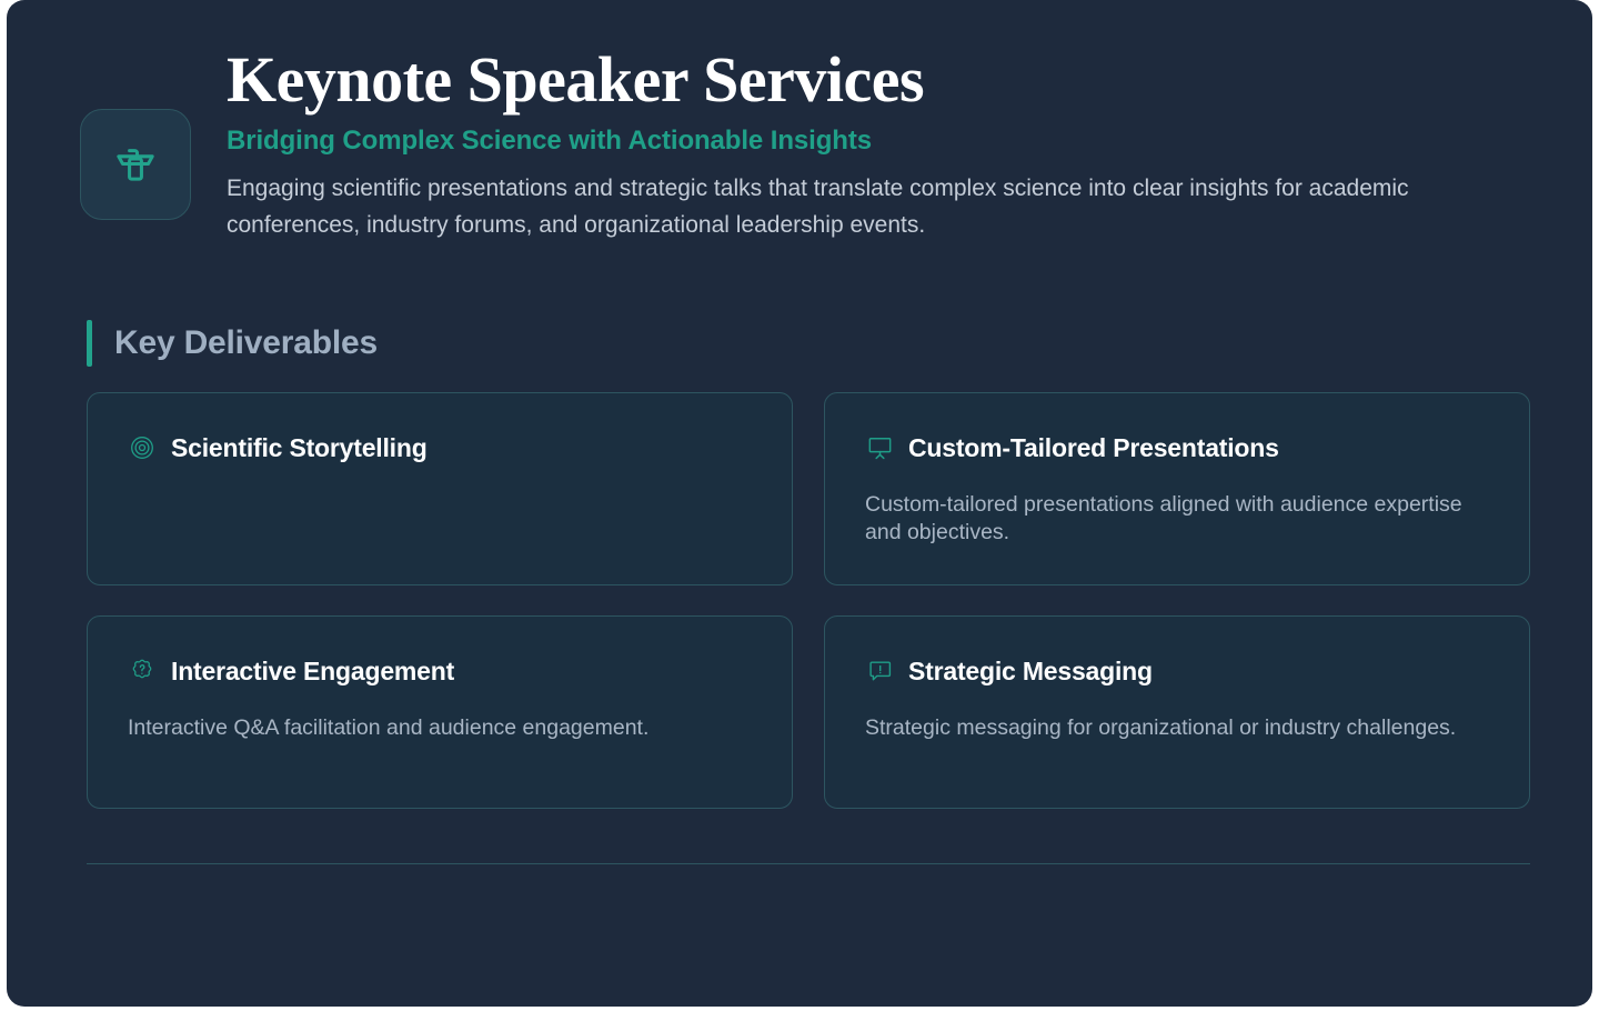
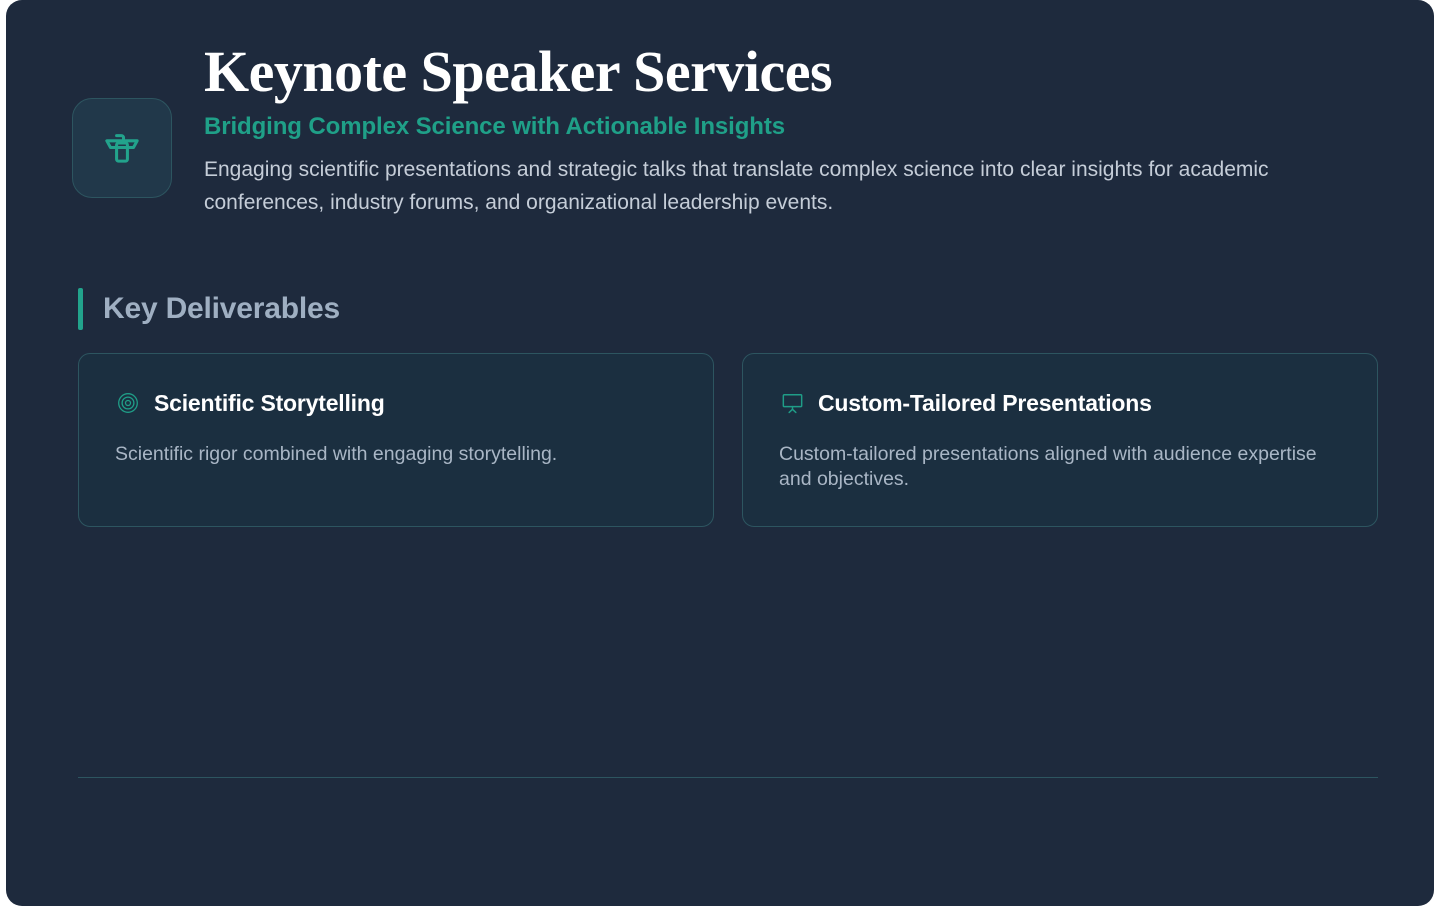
  Keynote Speaker Services
  Bridging Complex Science with Actionable Insights
  Engaging scientific presentations and strategic talks that translate complex science into clear insights for academic conferences, industry forums, and organizational leadership events.
  Key Deliverables
  Scientific Storytelling
+ Scientific rigor combined with engaging storytelling.
  Custom-Tailored Presentations
  Custom-tailored presentations aligned with audience expertise and objectives.
- Interactive Engagement
- Interactive Q&A facilitation and audience engagement.
- Strategic Messaging
- Strategic messaging for organizational or industry challenges.
